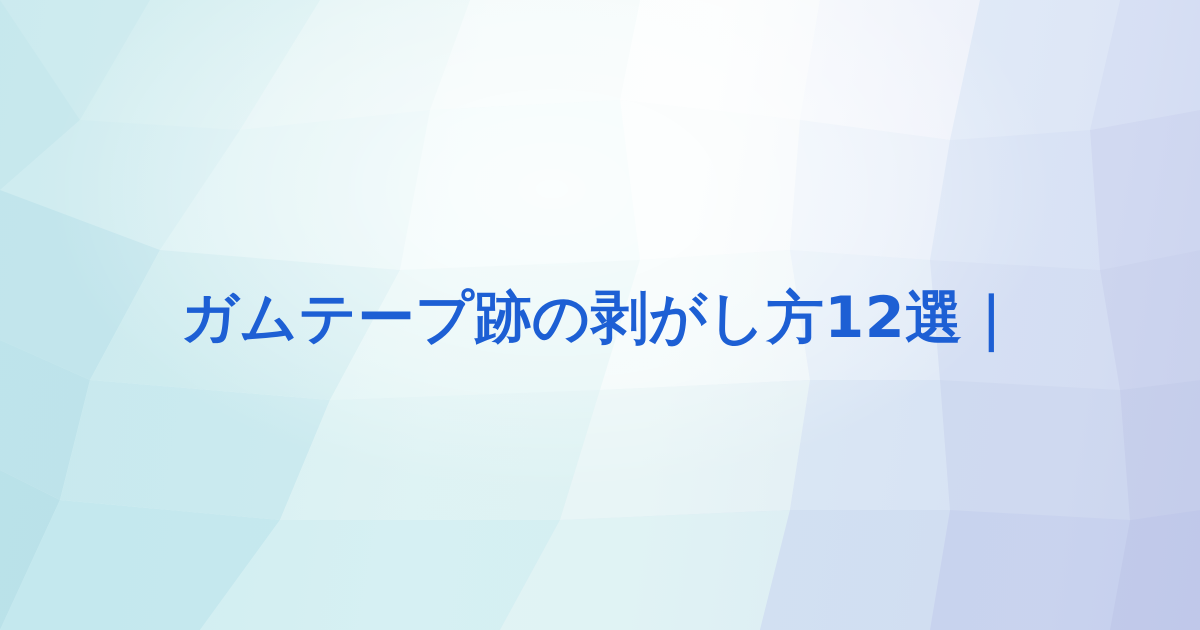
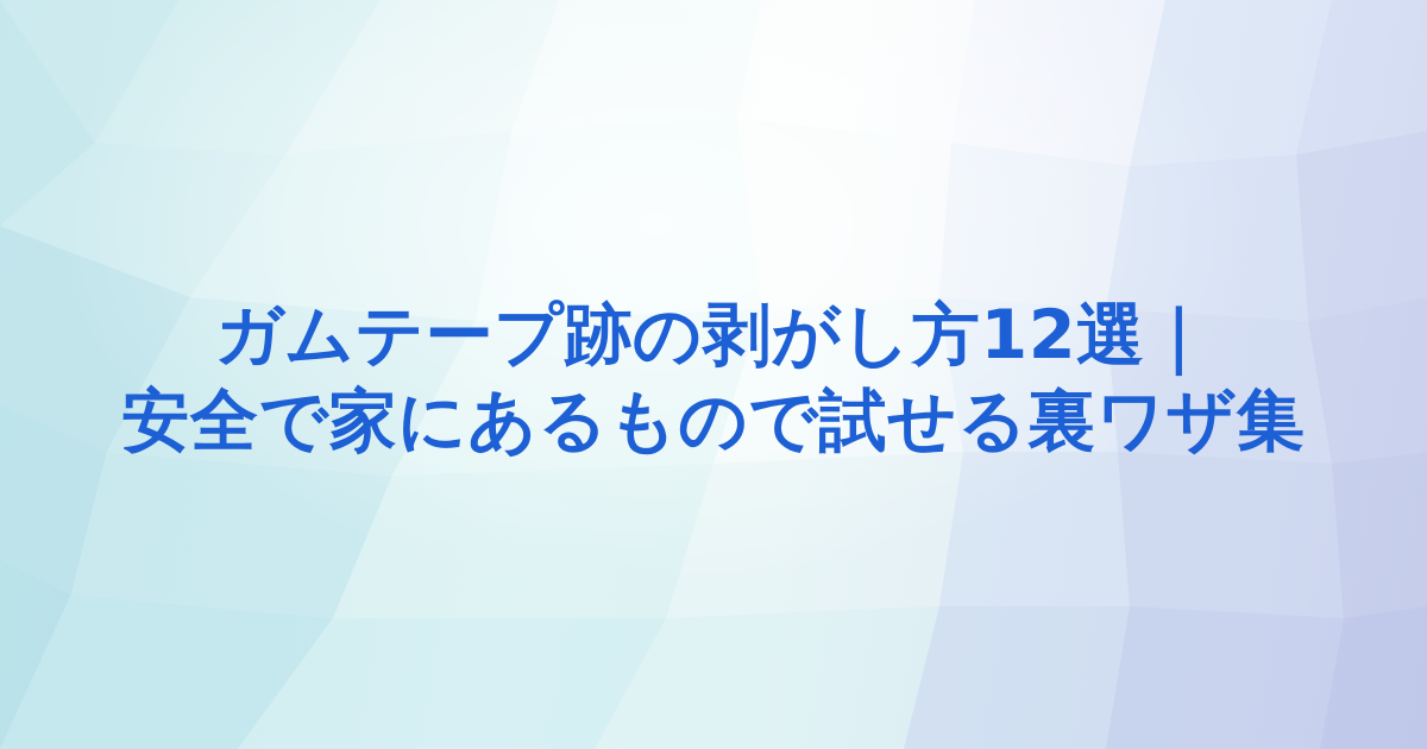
  ガムテープ跡の剥がし方12選｜
+ 安全で家にあるもので試せる裏ワザ集
